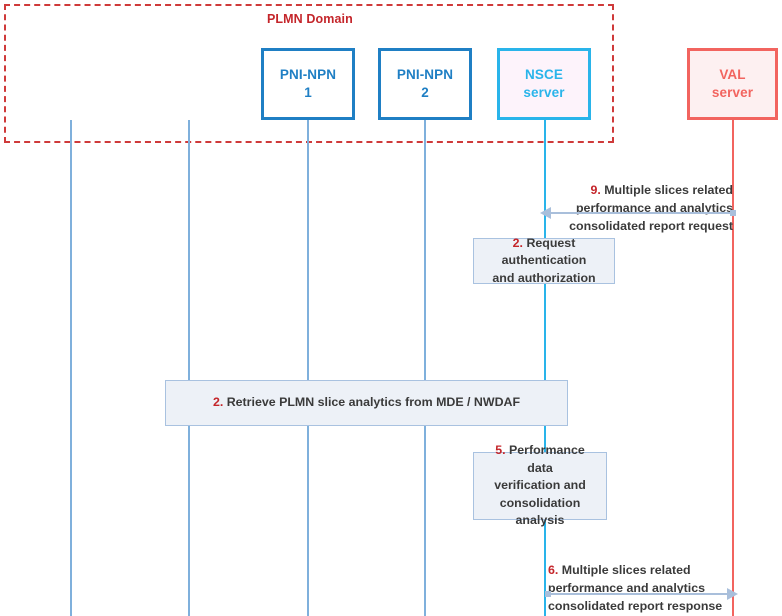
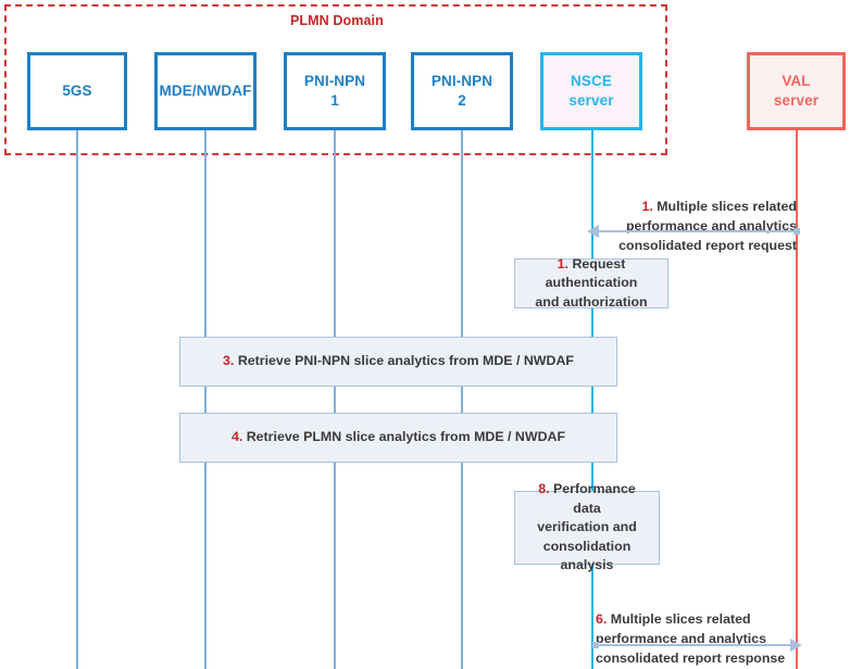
  PLMN Domain
+ 5GS
+ MDE/NWDAF
  PNI-NPN
  1
  PNI-NPN
  2
  NSCE
  server
  VAL
  server
- 9. Multiple slices related
+ 1. Multiple slices related
  performance and analytics
  consolidated report request
- 2. Request authentication
+ 1. Request authentication
  and authorization
+ 3. Retrieve PNI-NPN slice analytics from MDE / NWDAF
- 2. Retrieve PLMN slice analytics from MDE / NWDAF
+ 4. Retrieve PLMN slice analytics from MDE / NWDAF
- 5. Performance data
+ 8. Performance data
  verification and
  consolidation analysis
  6. Multiple slices related
  performance and analytics
  consolidated report response
